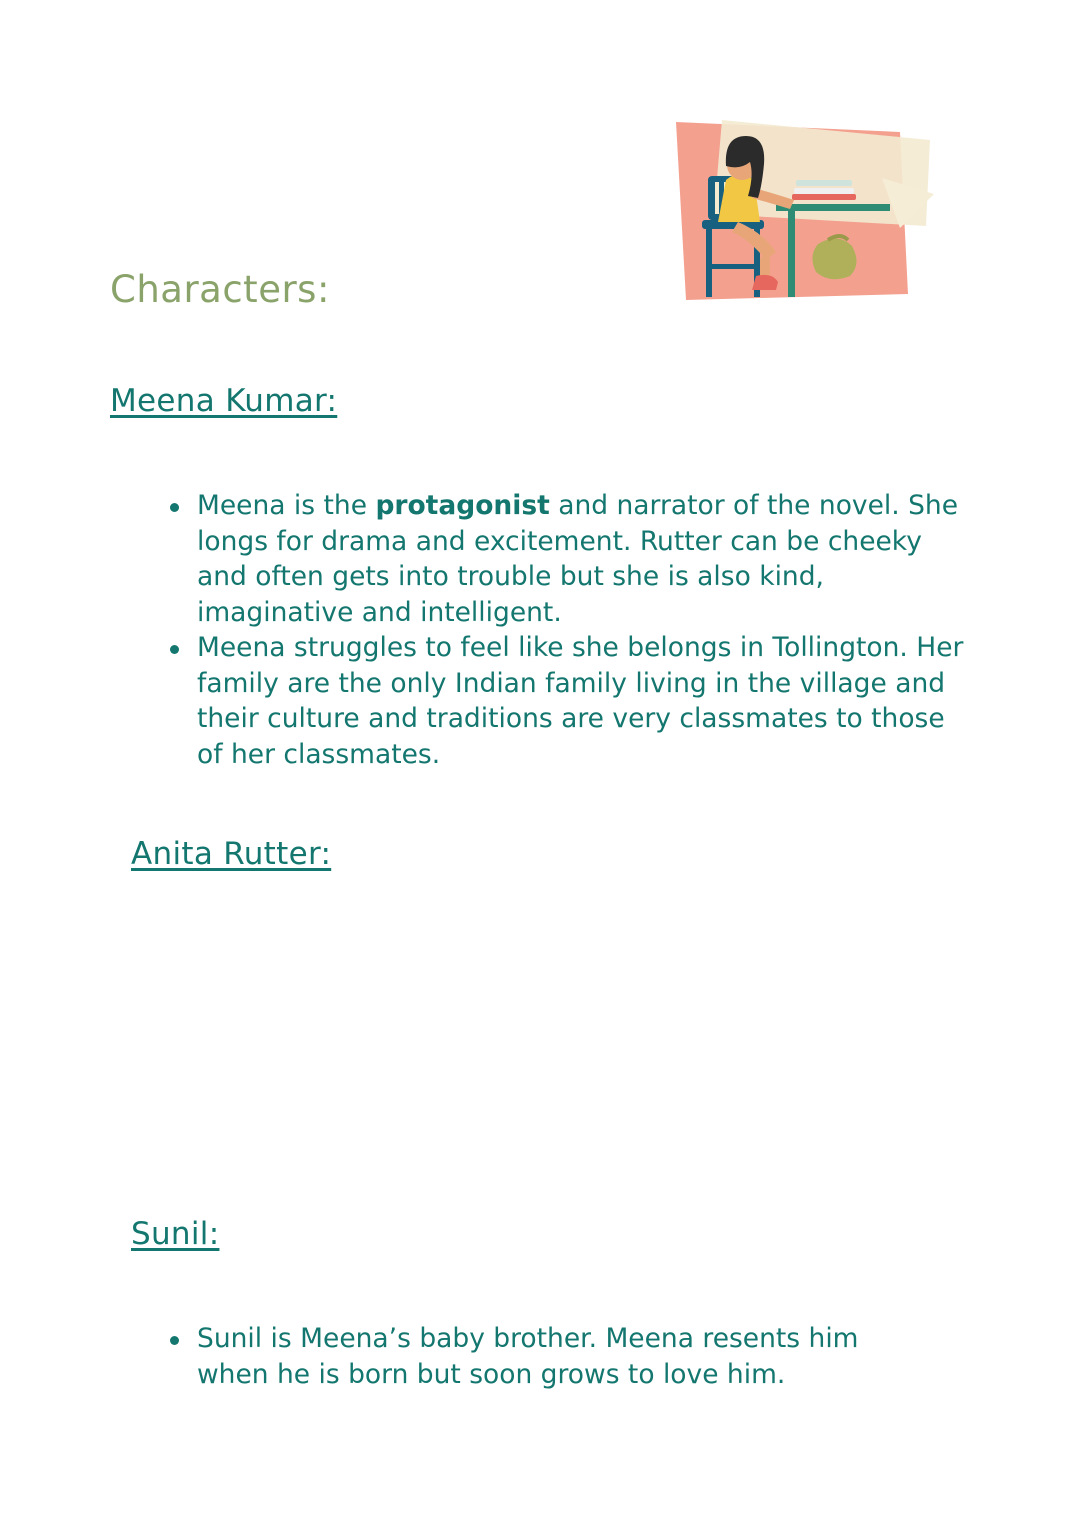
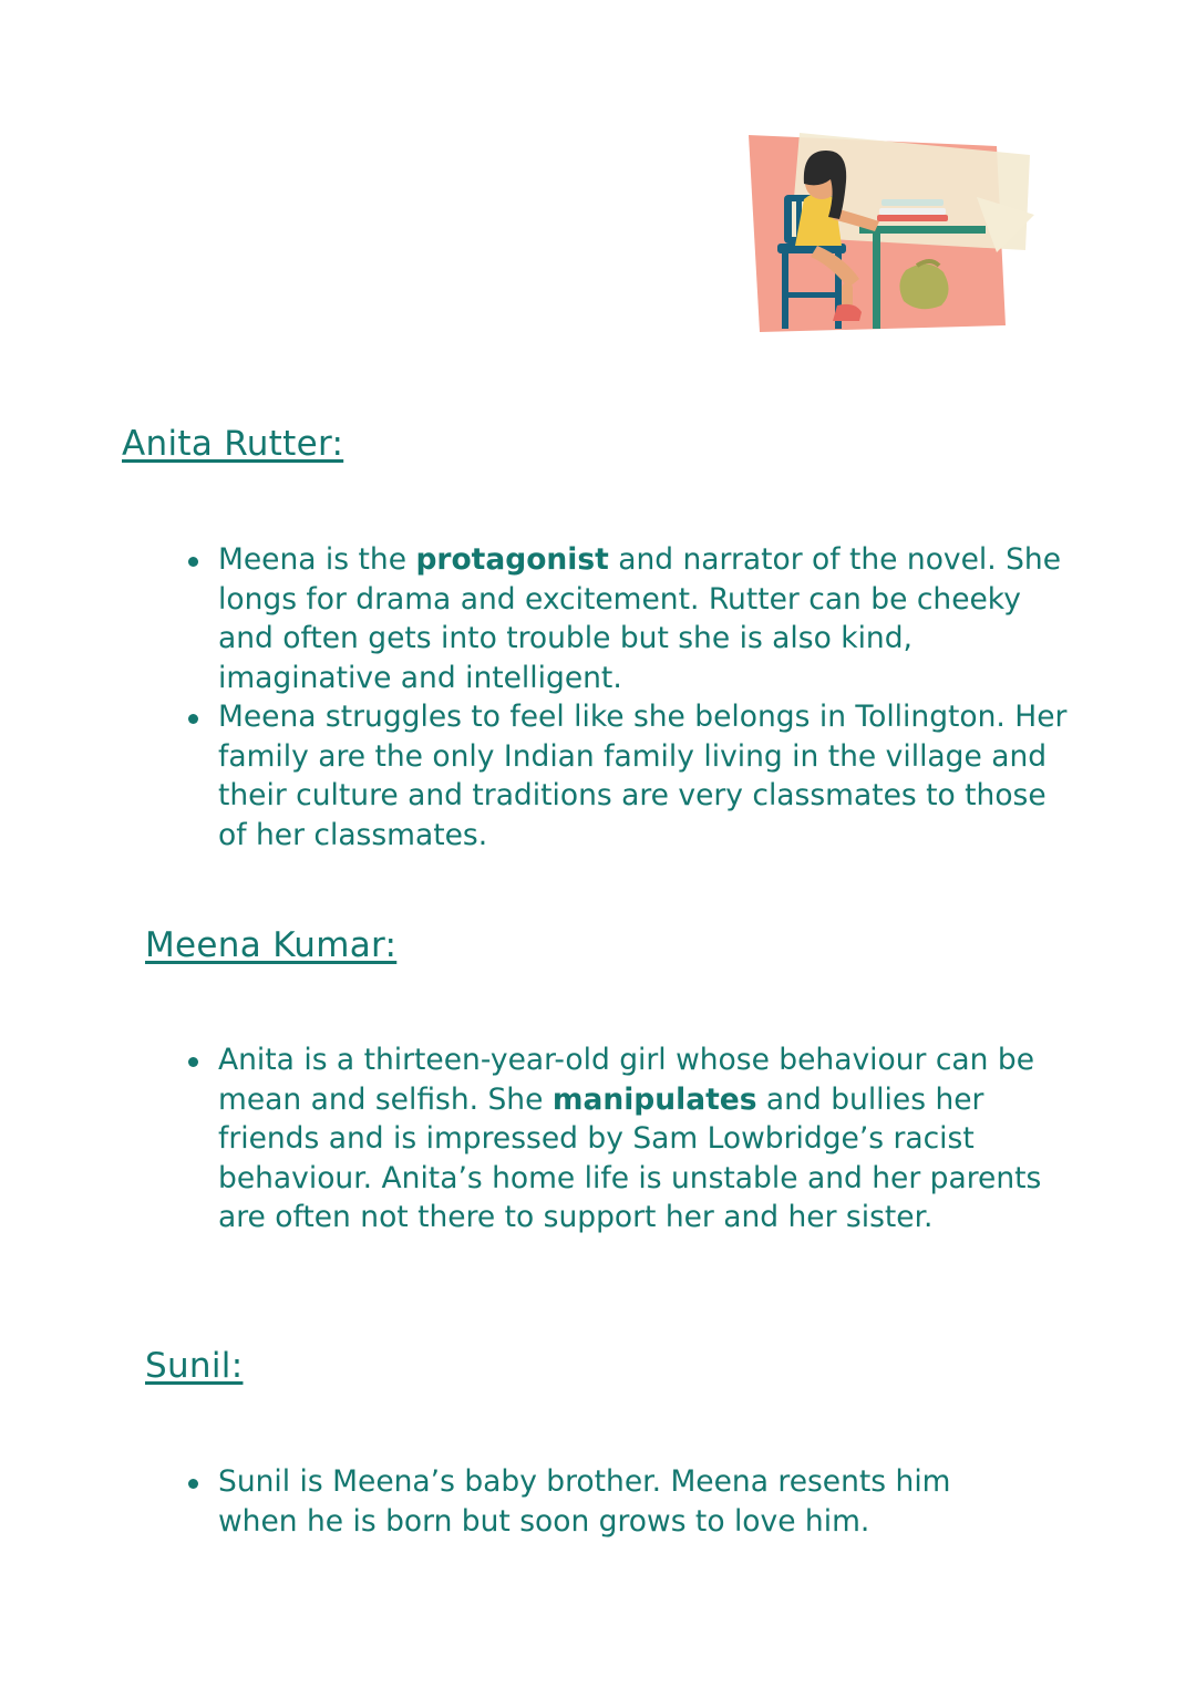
- Characters:
- Meena Kumar:
+ Anita Rutter:
  Meena is the protagonist and narrator of the novel. She longs for drama and excitement. Rutter can be cheeky and often gets into trouble but she is also kind, imaginative and intelligent.
  Meena struggles to feel like she belongs in Tollington. Her family are the only Indian family living in the village and their culture and traditions are very classmates to those of her classmates.
- Anita Rutter:
+ Meena Kumar:
+ Anita is a thirteen-year-old girl whose behaviour can be mean and selfish. She manipulates and bullies her friends and is impressed by Sam Lowbridge’s racist behaviour. Anita’s home life is unstable and her parents are often not there to support her and her sister.
  Sunil:
  Sunil is Meena’s baby brother. Meena resents him when he is born but soon grows to love him.
